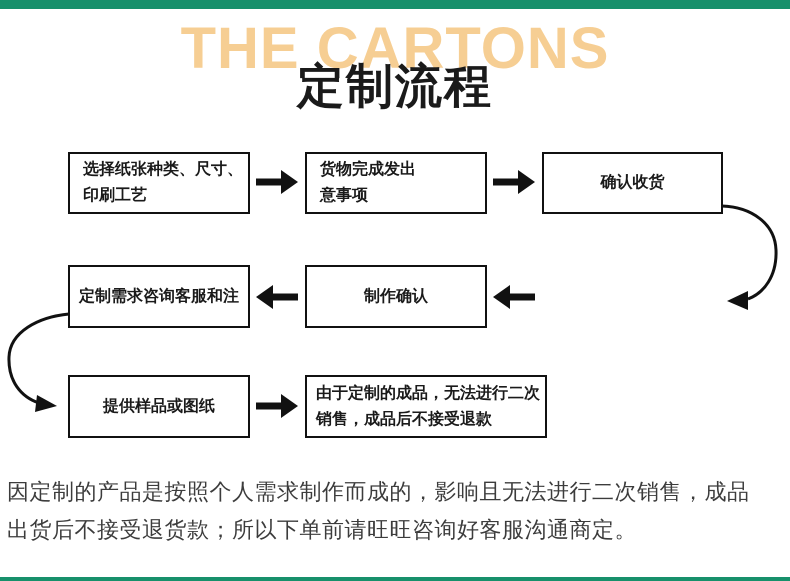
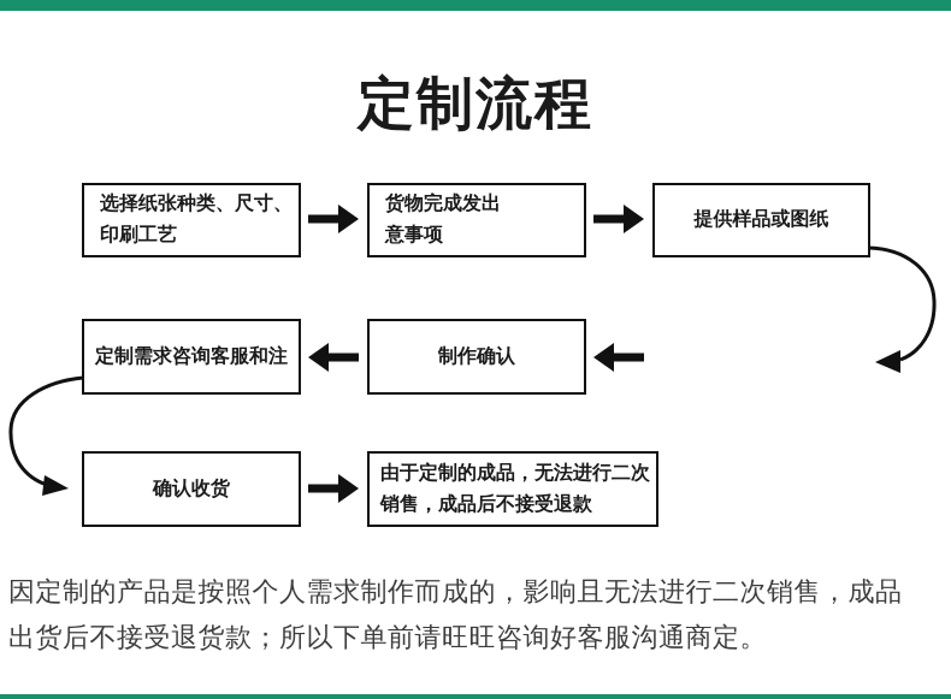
- THE CARTONS
  定制流程
  选择纸张种类、尺寸、
  印刷工艺
  货物完成发出
  意事项
- 确认收货
+ 提供样品或图纸
  定制需求咨询客服和注
  制作确认
- 提供样品或图纸
+ 确认收货
  由于定制的成品，无法进行二次
  销售，成品后不接受退款
  因定制的产品是按照个人需求制作而成的，影响且无法进行二次销售，成品
  出货后不接受退货款；所以下单前请旺旺咨询好客服沟通商定。
